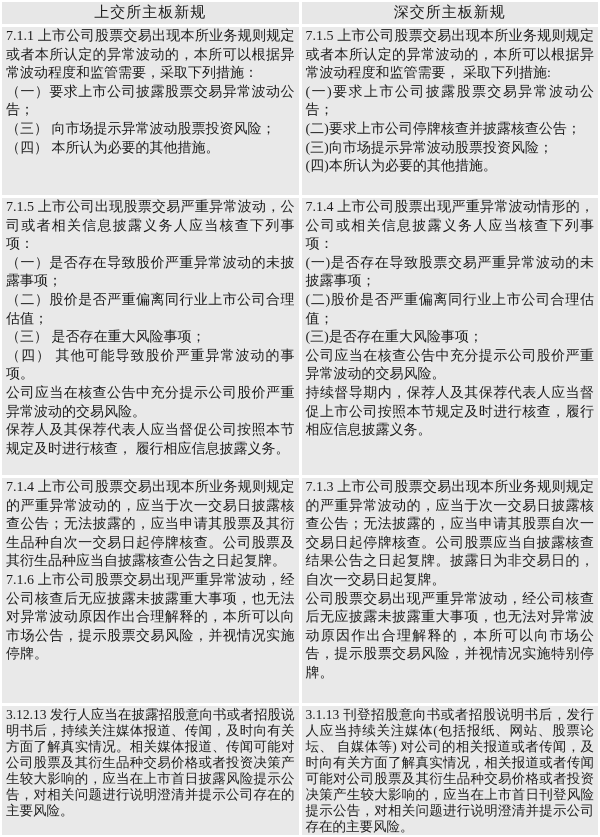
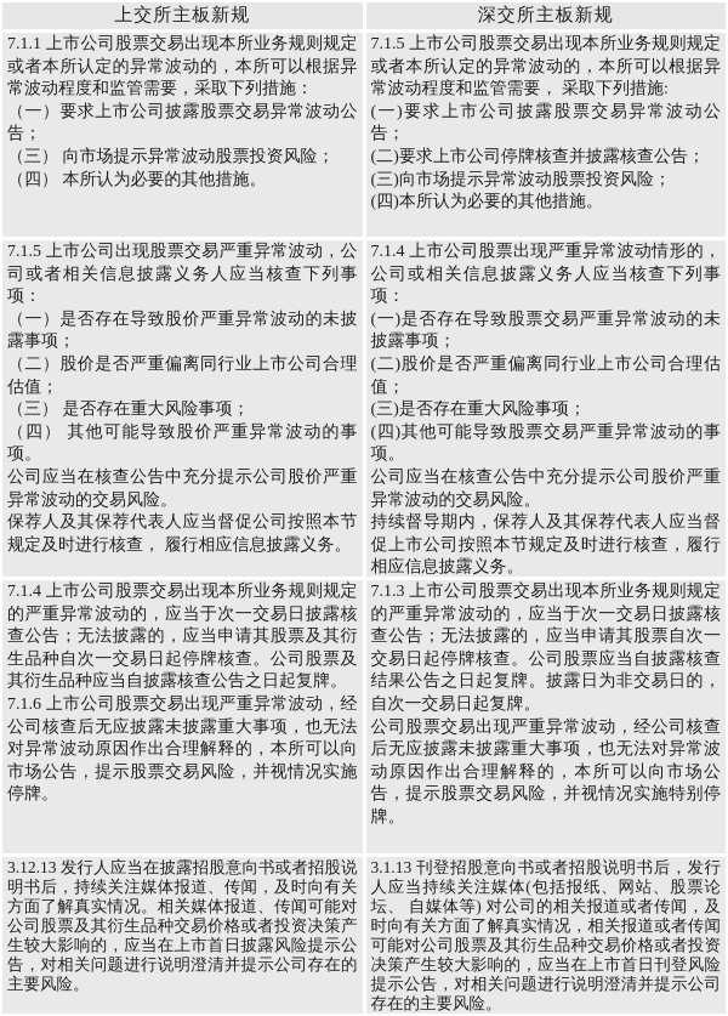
  上交所主板新规
  深交所主板新规
  7.1.1 上市公司股票交易出现本所业务规则规定或者本所认定的异常波动的，本所可以根据异常波动程度和监管需要，采取下列措施：
  （一）要求上市公司披露股票交易异常波动公告；
  （三） 向市场提示异常波动股票投资风险；
  （四） 本所认为必要的其他措施。
  7.1.5 上市公司股票交易出现本所业务规则规定或者本所认定的异常波动的，本所可以根据异常波动程度和监管需要， 采取下列措施:
  (一)要求上市公司披露股票交易异常波动公告；
  (二)要求上市公司停牌核查并披露核查公告；
  (三)向市场提示异常波动股票投资风险；
  (四)本所认为必要的其他措施。
  7.1.5 上市公司出现股票交易严重异常波动，公司或者相关信息披露义务人应当核查下列事项：
  （一）是否存在导致股价严重异常波动的未披露事项；
  （二）股价是否严重偏离同行业上市公司合理估值；
  （三） 是否存在重大风险事项；
  （四） 其他可能导致股价严重异常波动的事项。
  公司应当在核查公告中充分提示公司股价严重异常波动的交易风险。
  保荐人及其保荐代表人应当督促公司按照本节规定及时进行核查， 履行相应信息披露义务。
  7.1.4 上市公司股票出现严重异常波动情形的，公司或相关信息披露义务人应当核查下列事项：
  (一)是否存在导致股票交易严重异常波动的未披露事项；
  (二)股价是否严重偏离同行业上市公司合理估值；
  (三)是否存在重大风险事项；
+ (四)其他可能导致股票交易严重异常波动的事项。
  公司应当在核查公告中充分提示公司股价严重异常波动的交易风险。
  持续督导期内，保荐人及其保荐代表人应当督促上市公司按照本节规定及时进行核查，履行相应信息披露义务。
  7.1.4 上市公司股票交易出现本所业务规则规定的严重异常波动的，应当于次一交易日披露核查公告；无法披露的，应当申请其股票及其衍生品种自次一交易日起停牌核查。公司股票及其衍生品种应当自披露核查公告之日起复牌。
  7.1.6 上市公司股票交易出现严重异常波动，经公司核查后无应披露未披露重大事项，也无法对异常波动原因作出合理解释的，本所可以向市场公告，提示股票交易风险，并视情况实施停牌。
  7.1.3 上市公司股票交易出现本所业务规则规定的严重异常波动的，应当于次一交易日披露核查公告；无法披露的，应当申请其股票自次一交易日起停牌核查。公司股票应当自披露核查结果公告之日起复牌。披露日为非交易日的，自次一交易日起复牌。
  公司股票交易出现严重异常波动，经公司核查后无应披露未披露重大事项，也无法对异常波动原因作出合理解释的，本所可以向市场公告，提示股票交易风险，并视情况实施特别停牌。
  3.12.13 发行人应当在披露招股意向书或者招股说明书后，持续关注媒体报道、传闻，及时向有关方面了解真实情况。相关媒体报道、传闻可能对公司股票及其衍生品种交易价格或者投资决策产生较大影响的，应当在上市首日披露风险提示公告，对相关问题进行说明澄清并提示公司存在的主要风险。
  3.1.13 刊登招股意向书或者招股说明书后，发行人应当持续关注媒体(包括报纸、网站、股票论坛、 自媒体等) 对公司的相关报道或者传闻，及时向有关方面了解真实情况，相关报道或者传闻可能对公司股票及其衍生品种交易价格或者投资决策产生较大影响的，应当在上市首日刊登风险提示公告，对相关问题进行说明澄清并提示公司存在的主要风险。
